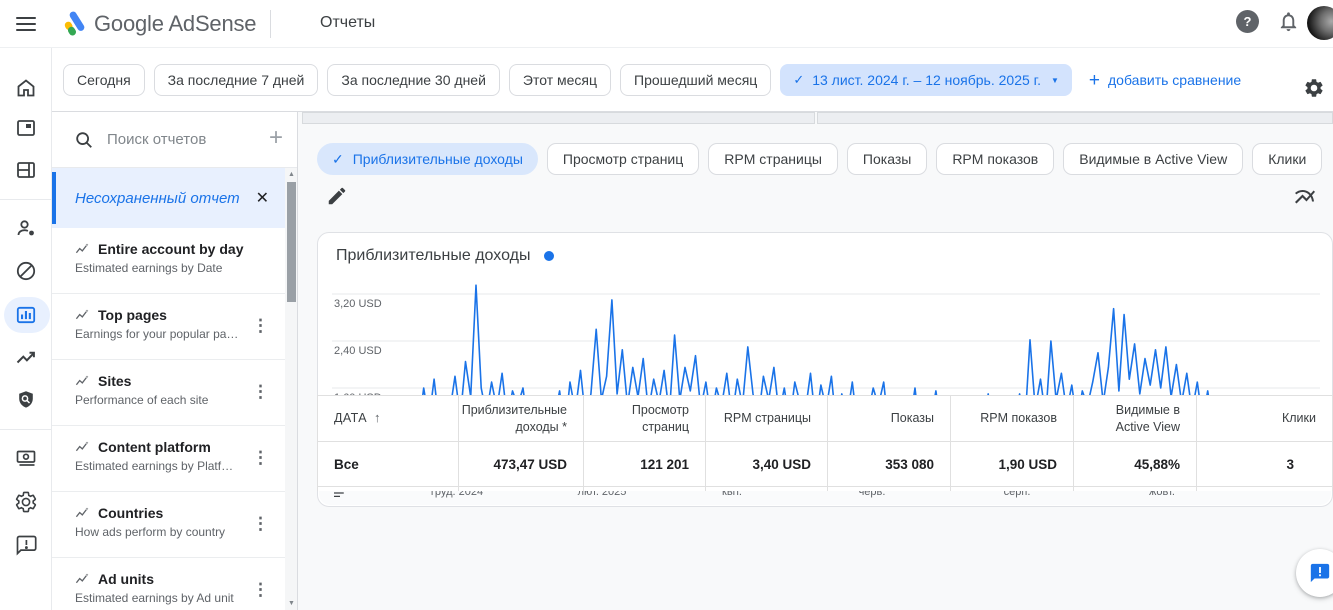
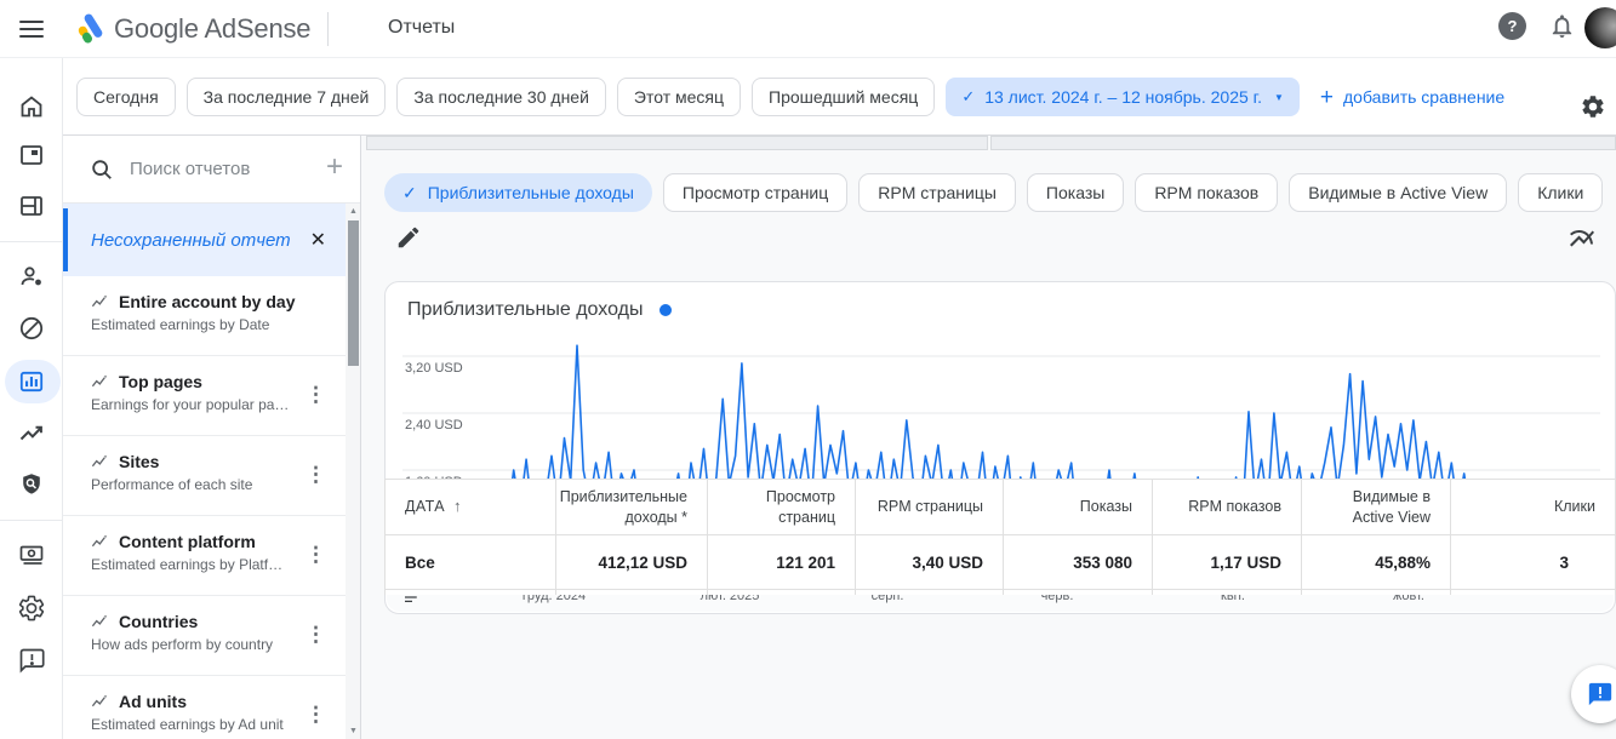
  Google AdSense
  Отчеты
  ?
  Сегодня
  За последние 7 дней
  За последние 30 дней
  Этот месяц
  Прошедший месяц
  ✓
  13 лист. 2024 г. – 12 ноябрь. 2025 г.
  ▼
  +
  добавить сравнение
  Поиск отчетов
  +
  Несохраненный отчет
  ✕
  Entire account by day
  Estimated earnings by Date
  Top pages
  Earnings for your popular pa…
  ⋮
  Sites
  Performance of each site
  ⋮
  Content platform
  Estimated earnings by Platf…
  ⋮
  Countries
  How ads perform by country
  ⋮
  Ad units
  Estimated earnings by Ad unit
  ⋮
  ✓
  Приблизительные доходы
  Просмотр страниц
  RPM страницы
  Показы
  RPM показов
  Видимые в Active View
  Клики
  Приблизительные доходы
  3,20 USD
  2,40 USD
  груд. 2024
  лют. 2025
- квіт.
+ серп.
  черв.
- серп.
+ квіт.
  жовт.
  ДАТА
  ↑
  Приблизительные доходы *
  Просмотр страниц
  RPM страницы
  Показы
  RPM показов
  Видимые в Active View
  Клики
  Все
- 473,47 USD
+ 412,12 USD
  121 201
  3,40 USD
  353 080
- 1,90 USD
+ 1,17 USD
  45,88%
  3
